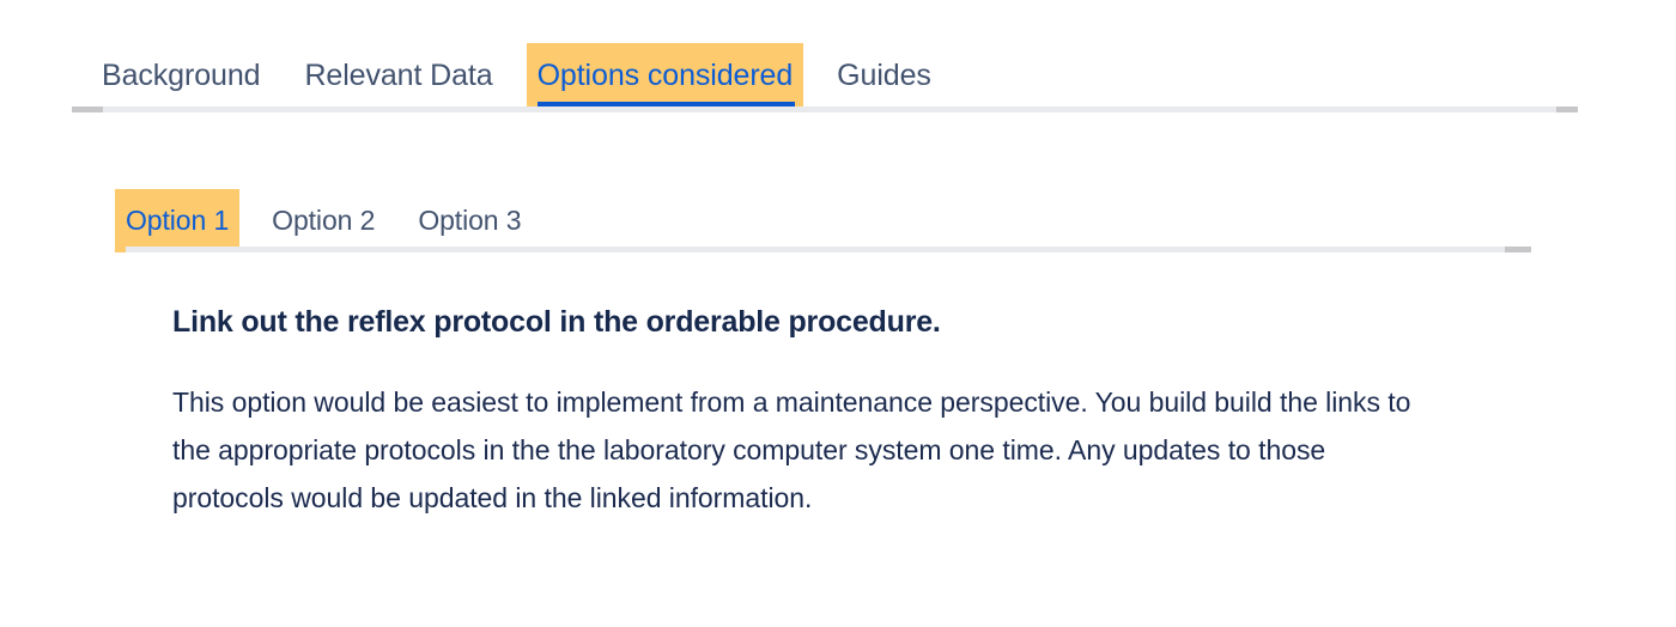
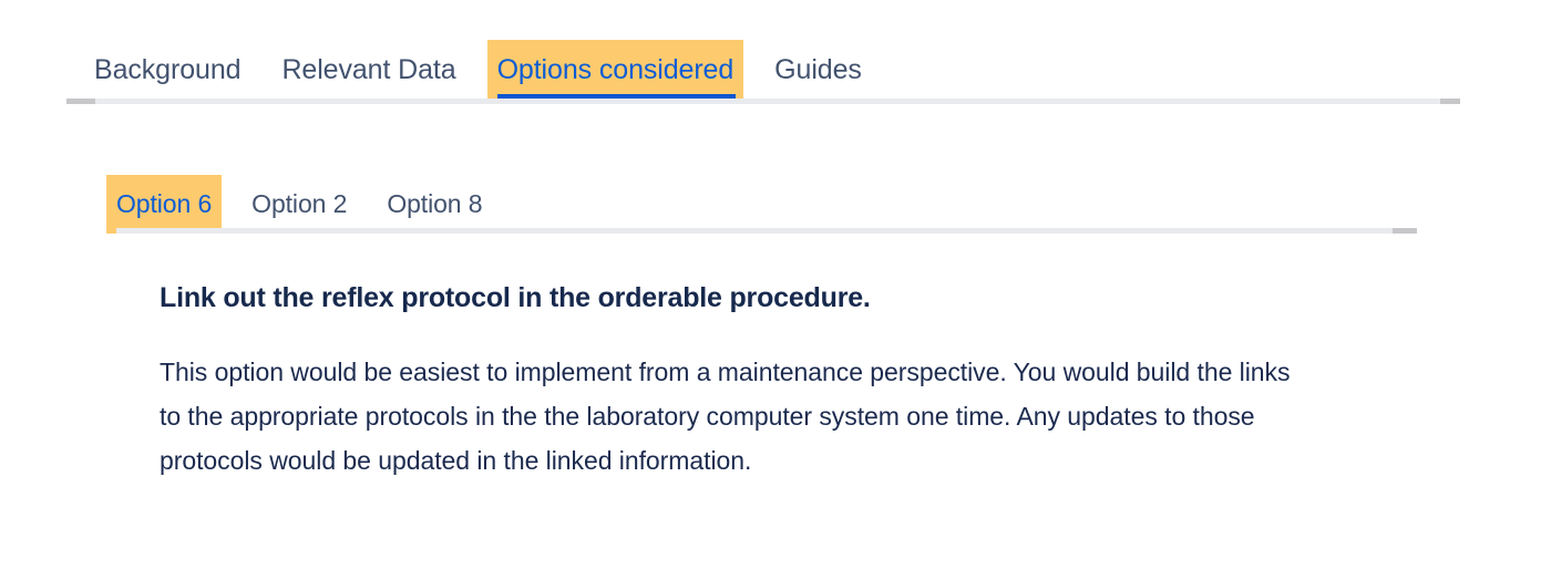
  Background
  Relevant Data
  Options considered
  Guides
- Option 1
+ Option 6
  Option 2
- Option 3
+ Option 8
  Link out the reflex protocol in the orderable procedure.
- This option would be easiest to implement from a maintenance perspective. You build build the links to the appropriate protocols in the the laboratory computer system one time. Any updates to those protocols would be updated in the linked information.
+ This option would be easiest to implement from a maintenance perspective. You would build the links to the appropriate protocols in the the laboratory computer system one time. Any updates to those protocols would be updated in the linked information.
